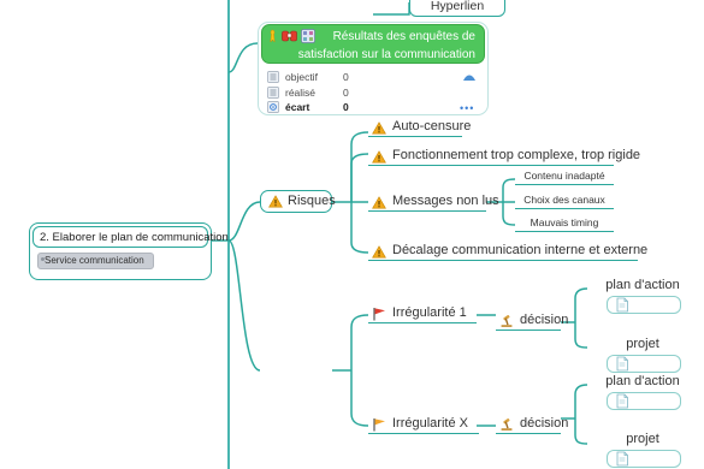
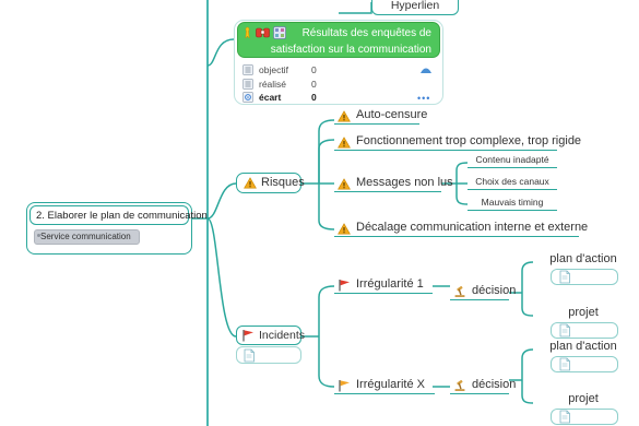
  Hyperlien
  2. Elaborer le plan de communication
  Service communication
  Résultats des enquêtes de
  satisfaction sur la communication
  objectif
  0
  réalisé
  0
  écart
  0
  •••
  Risques
  Auto-censure
  Fonctionnement trop complexe, trop rigide
  Messages non lus
  Contenu inadapté
  Choix des canaux
  Mauvais timing
  Décalage communication interne et externe
+ Incidents
  Irrégularité 1
  décision
  plan d'action
  projet
  Irrégularité X
  décision
  plan d'action
  projet
